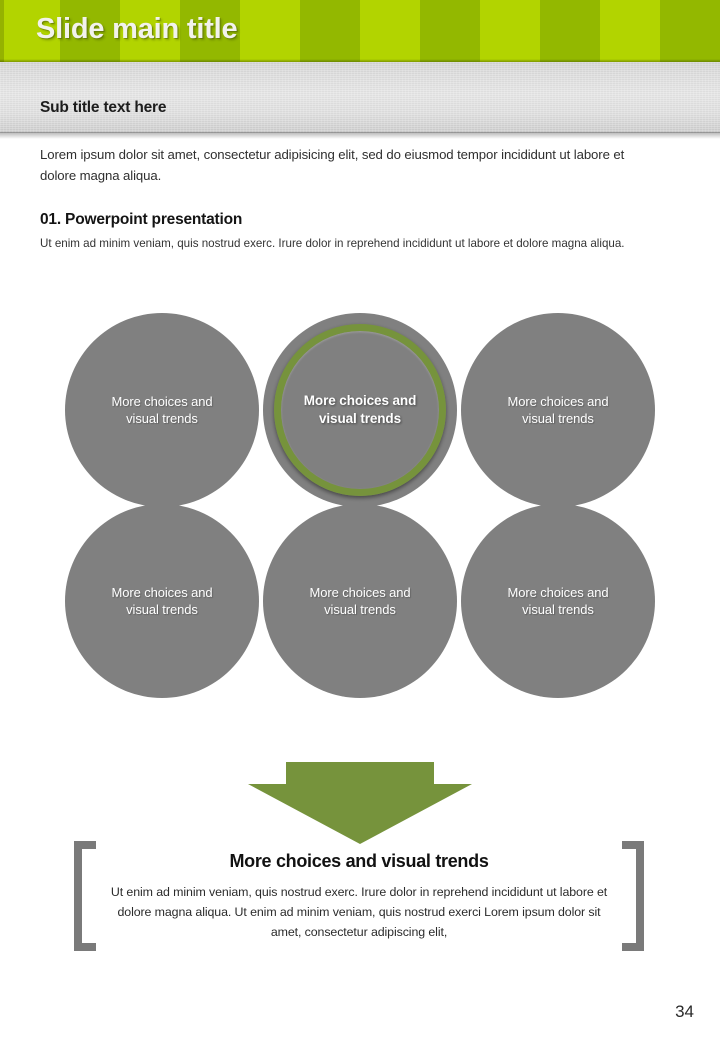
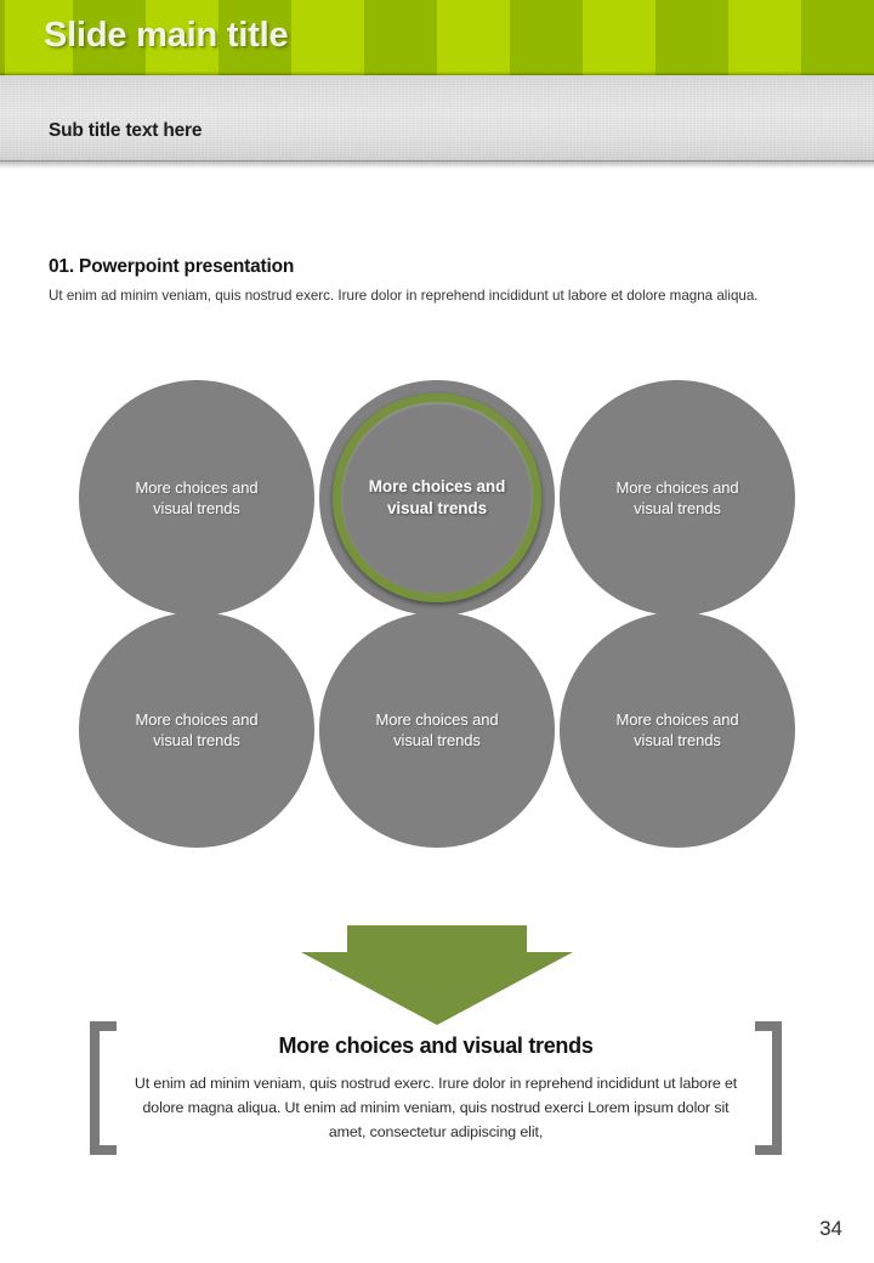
  Slide main title
  Sub title text here
- Lorem ipsum dolor sit amet, consectetur adipisicing elit, sed do eiusmod tempor incididunt ut labore et dolore magna aliqua.
  01. Powerpoint presentation
  Ut enim ad minim veniam, quis nostrud exerc. Irure dolor in reprehend incididunt ut labore et dolore magna aliqua.
  More choices and
  visual trends
  More choices and
  visual trends
  More choices and
  visual trends
  More choices and
  visual trends
  More choices and
  visual trends
  More choices and
  visual trends
  More choices and visual trends
  Ut enim ad minim veniam, quis nostrud exerc. Irure dolor in reprehend incididunt ut labore et dolore magna aliqua. Ut enim ad minim veniam, quis nostrud exerci Lorem ipsum dolor sit amet, consectetur adipiscing elit,
  34
